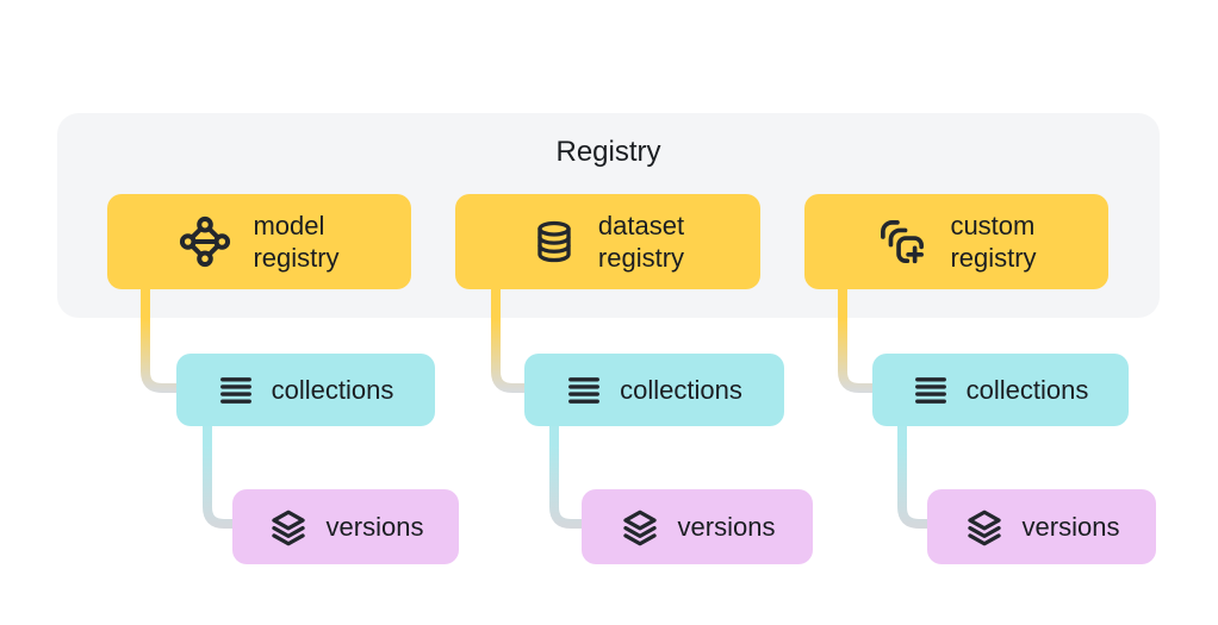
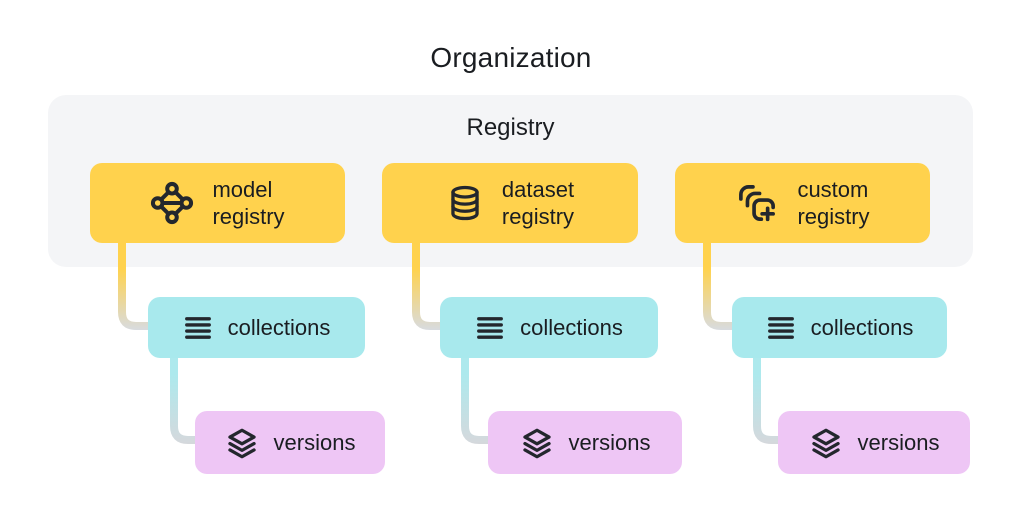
+ Organization
  Registry
  model
  registry
  dataset
  registry
  custom
  registry
  collections
  collections
  collections
  versions
  versions
  versions
